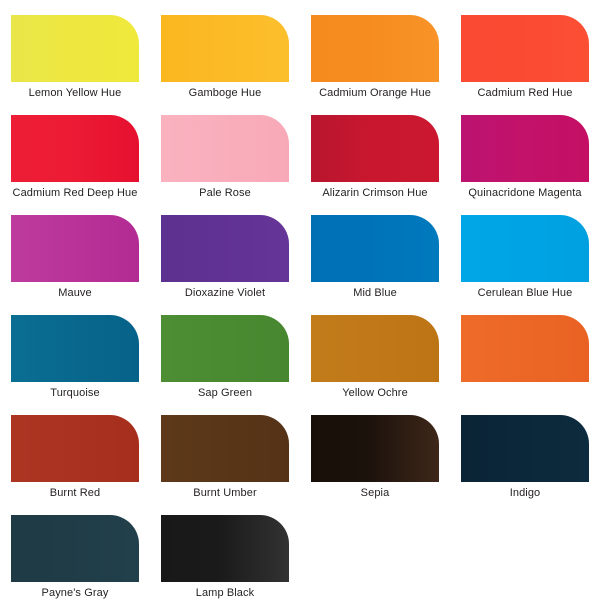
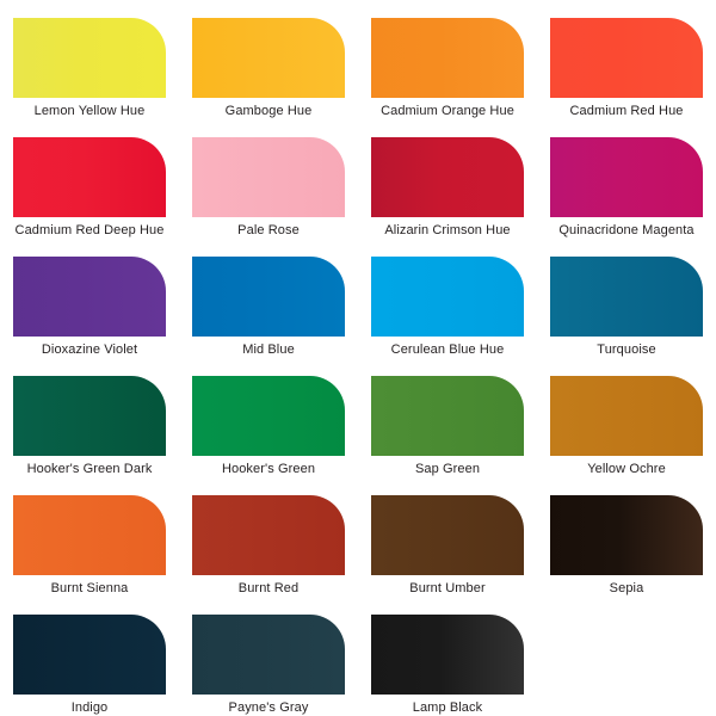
  Lemon Yellow Hue
  Gamboge Hue
  Cadmium Orange Hue
  Cadmium Red Hue
  Cadmium Red Deep Hue
  Pale Rose
  Alizarin Crimson Hue
  Quinacridone Magenta
- Mauve
  Dioxazine Violet
  Mid Blue
  Cerulean Blue Hue
  Turquoise
+ Hooker's Green Dark
+ Hooker's Green
  Sap Green
  Yellow Ochre
+ Burnt Sienna
  Burnt Red
  Burnt Umber
  Sepia
  Indigo
  Payne's Gray
  Lamp Black
